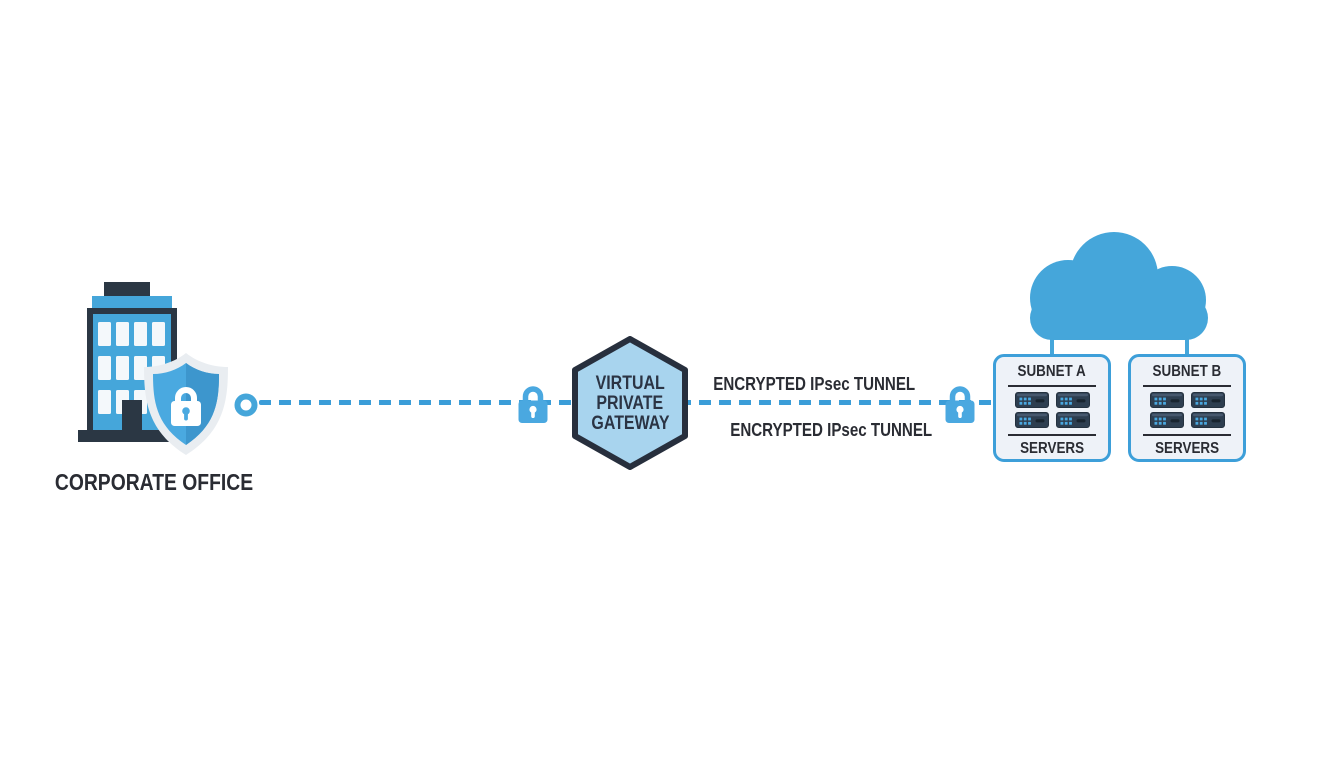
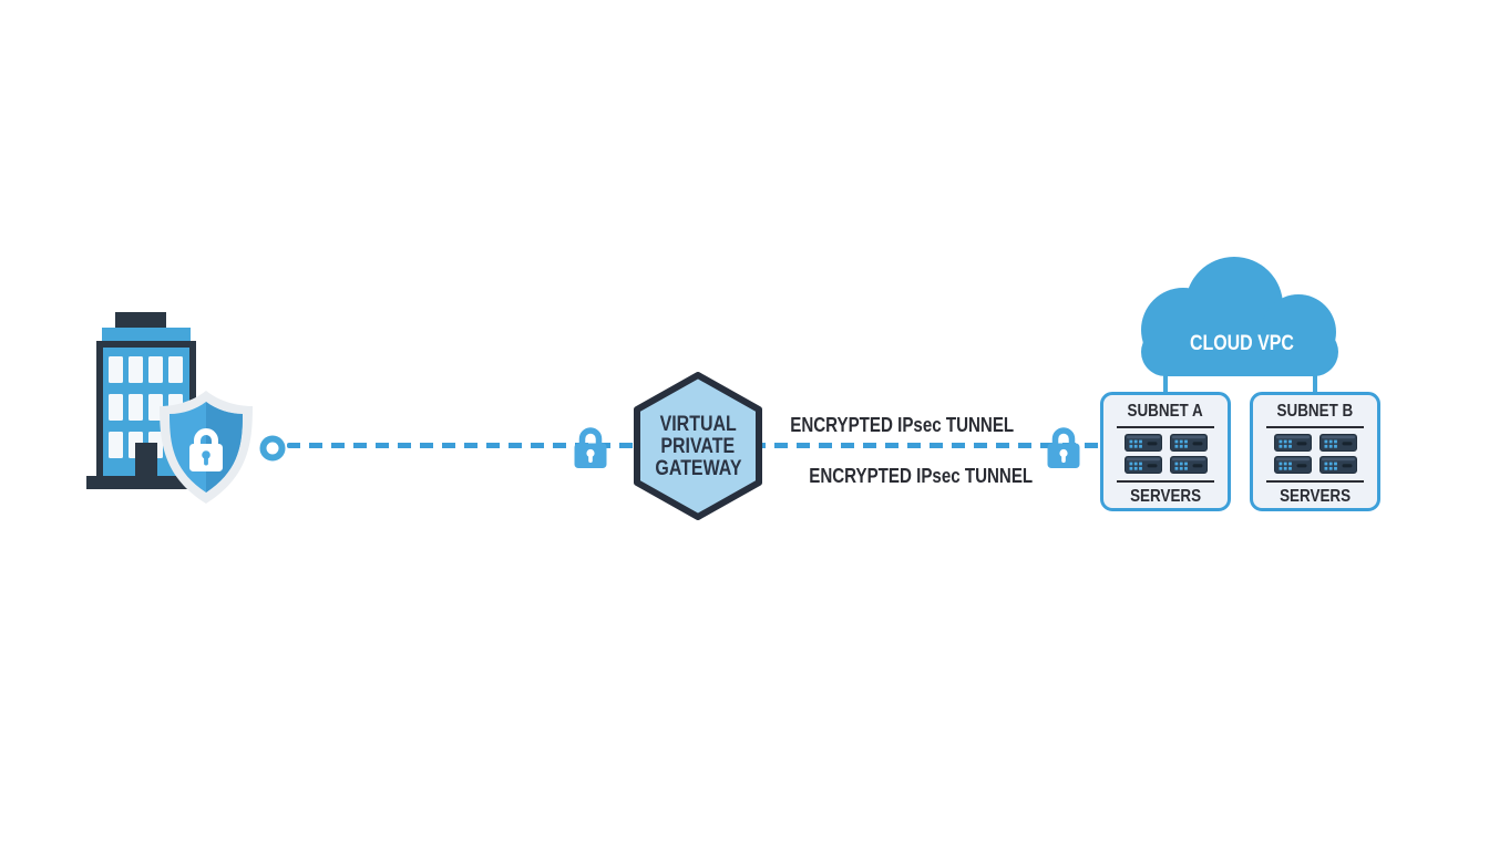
- CORPORATE OFFICE
  VIRTUAL
  PRIVATE
  GATEWAY
  ENCRYPTED IPsec TUNNEL
  ENCRYPTED IPsec TUNNEL
+ CLOUD VPC
  SUBNET A
  SERVERS
  SUBNET B
  SERVERS
